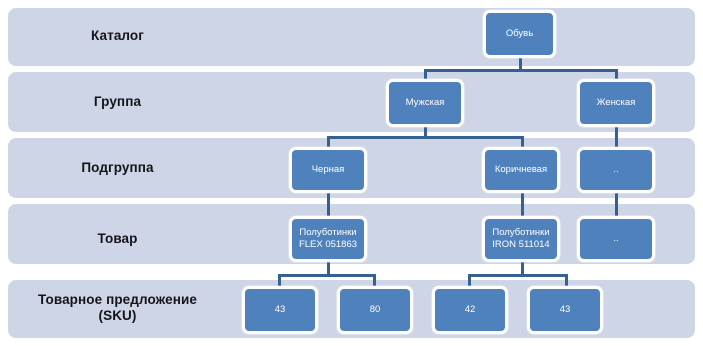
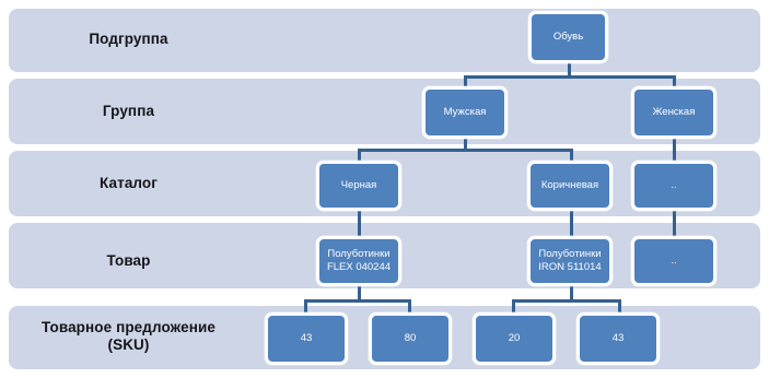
- Каталог
+ Подгруппа
  Группа
- Подгруппа
+ Каталог
  Товар
  Товарное предложение
  (SKU)
  Обувь
  Мужская
  Женская
  Черная
  Коричневая
  ..
  Полуботинки
- FLEX 051863
+ FLEX 040244
  Полуботинки
  IRON 511014
  ..
  43
  80
- 42
+ 20
  43
